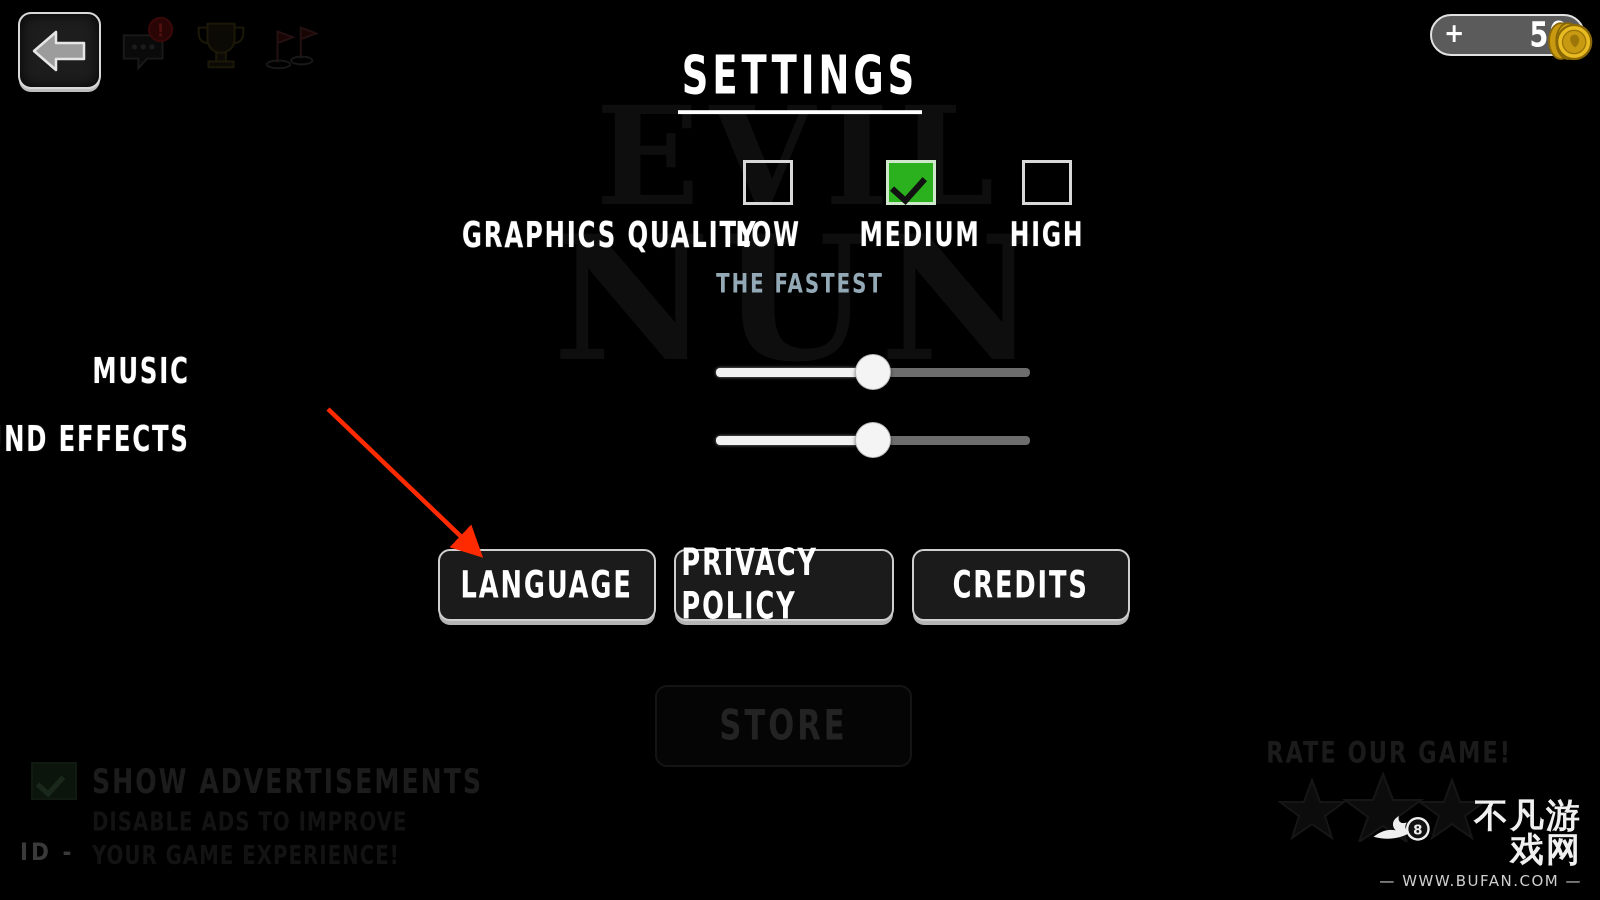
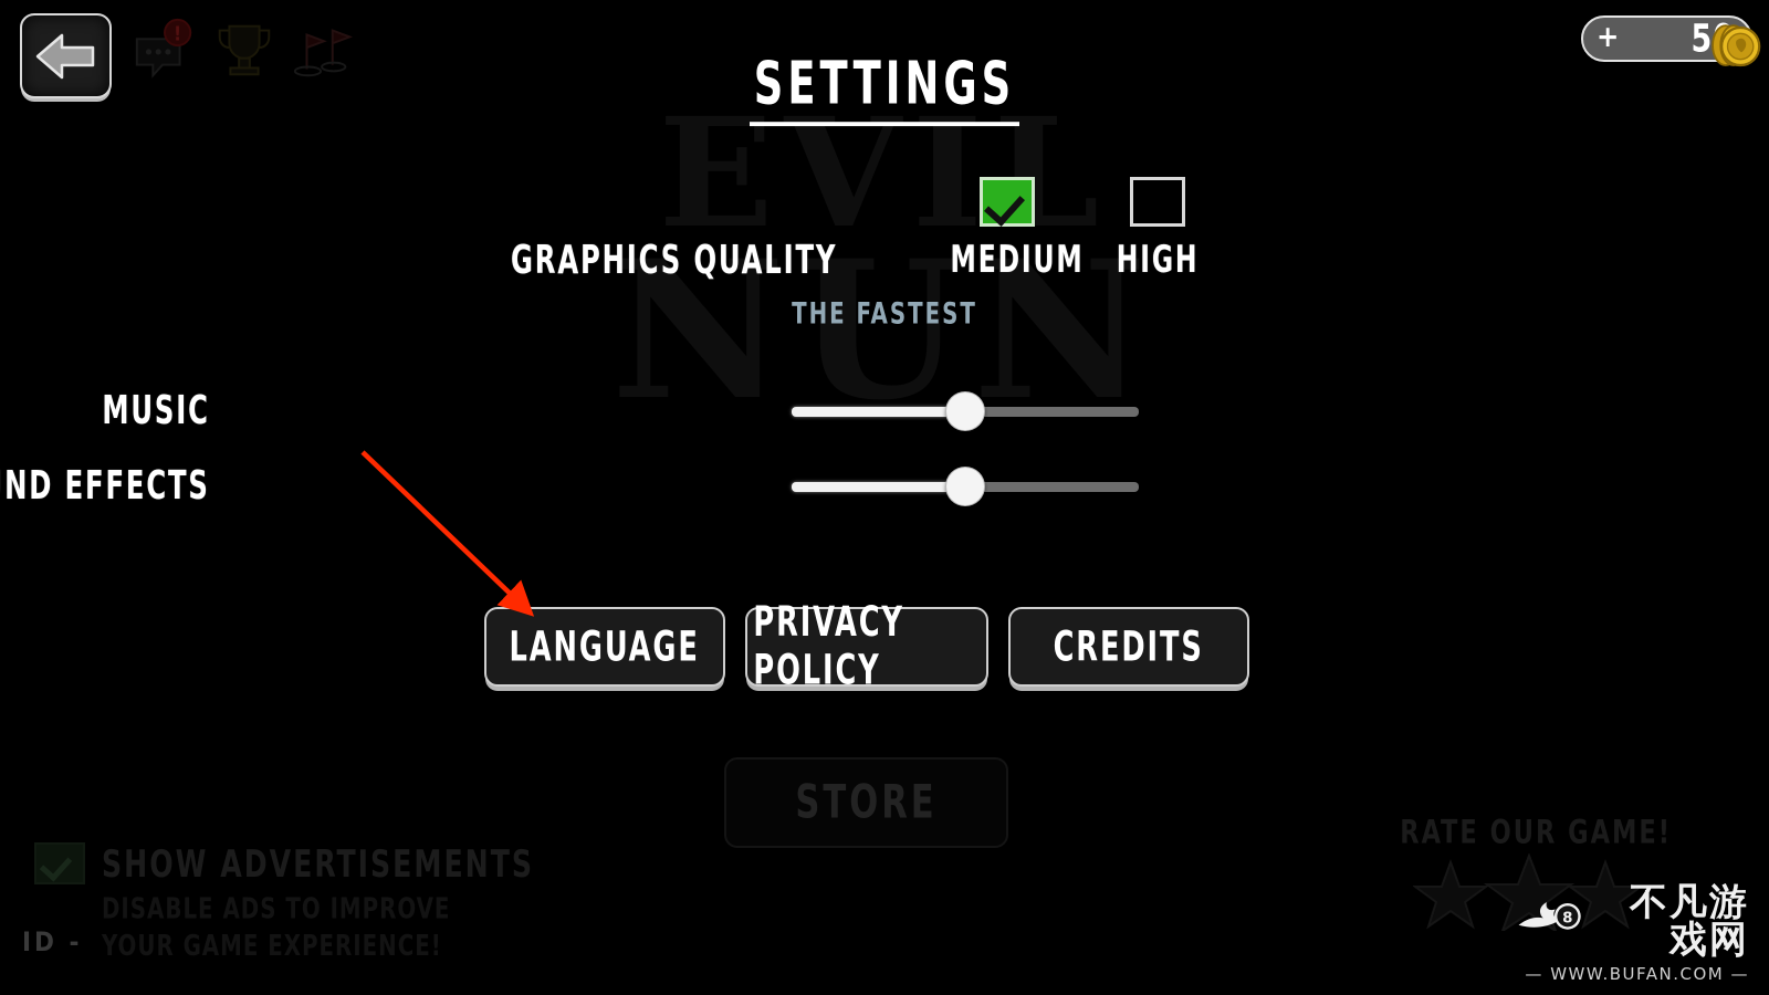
  EVIL
  NUN
  !
  +
  SETTINGS
  GRAPHICS QUALITY
- LOW
  MEDIUM
  HIGH
  THE FASTEST
  MUSIC
  ND EFFECTS
  LANGUAGE
  PRIVACY POLICY
  CREDITS
  STORE
  SHOW ADVERTISEMENTS
  ID -
  RATE OUR GAME!
  8
  不凡游戏网
  — WWW.BUFAN.COM —
